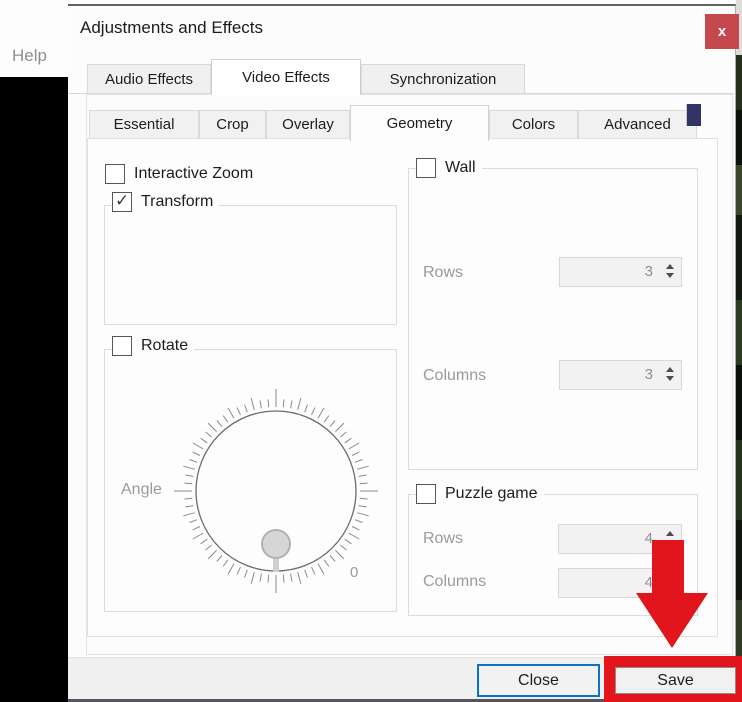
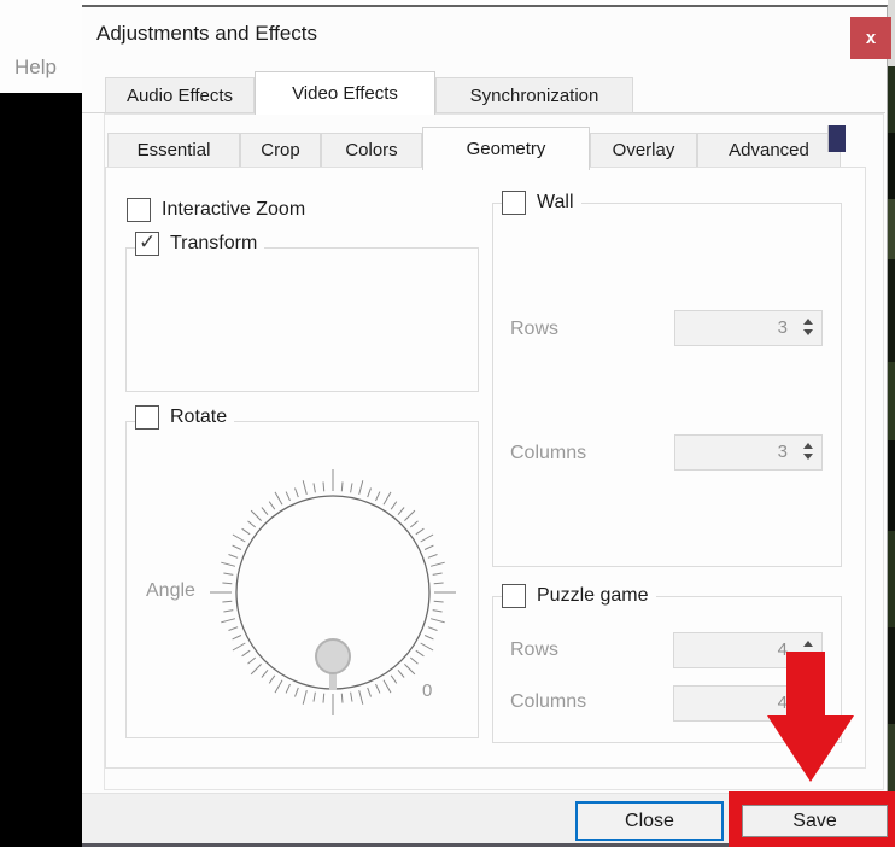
  Help
  Adjustments and Effects
  x
  Audio Effects
  Video Effects
  Synchronization
  Essential
  Crop
- Overlay
+ Colors
  Geometry
- Colors
+ Overlay
  Advanced
  Interactive Zoom
  ✓
  Transform
  Rotate
  Angle
  0
  Wall
  Rows
  3
  Columns
  3
  Puzzle game
  Rows
  4
  Columns
  4
  Close
  Save
